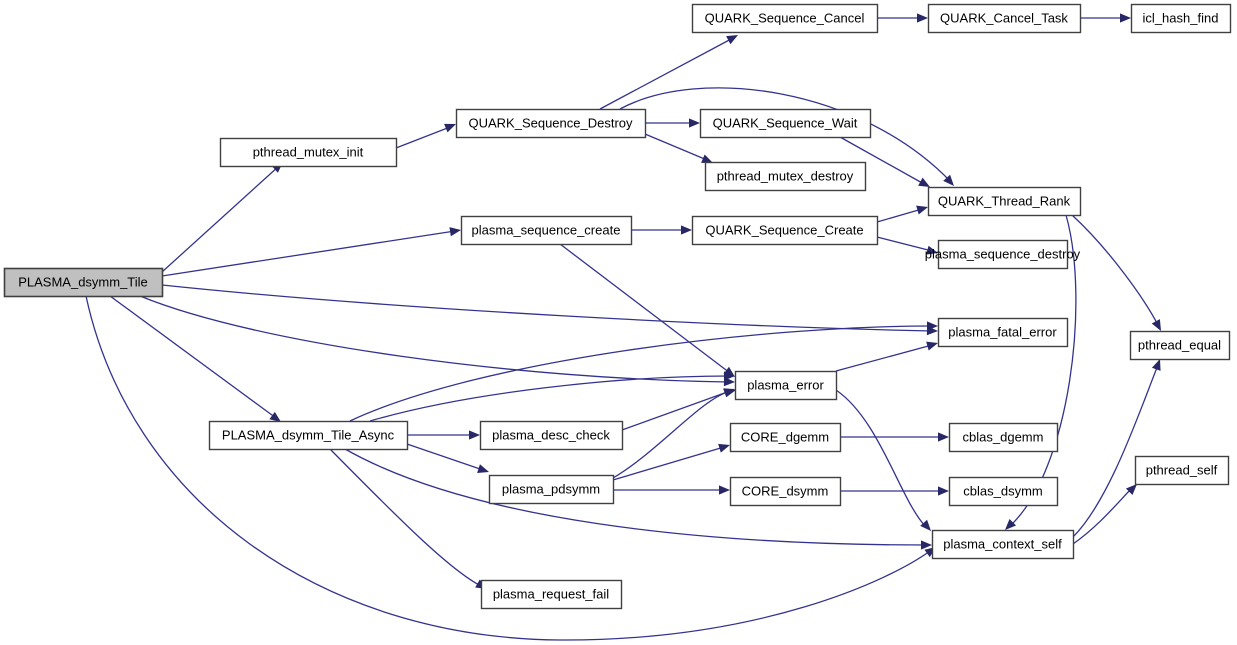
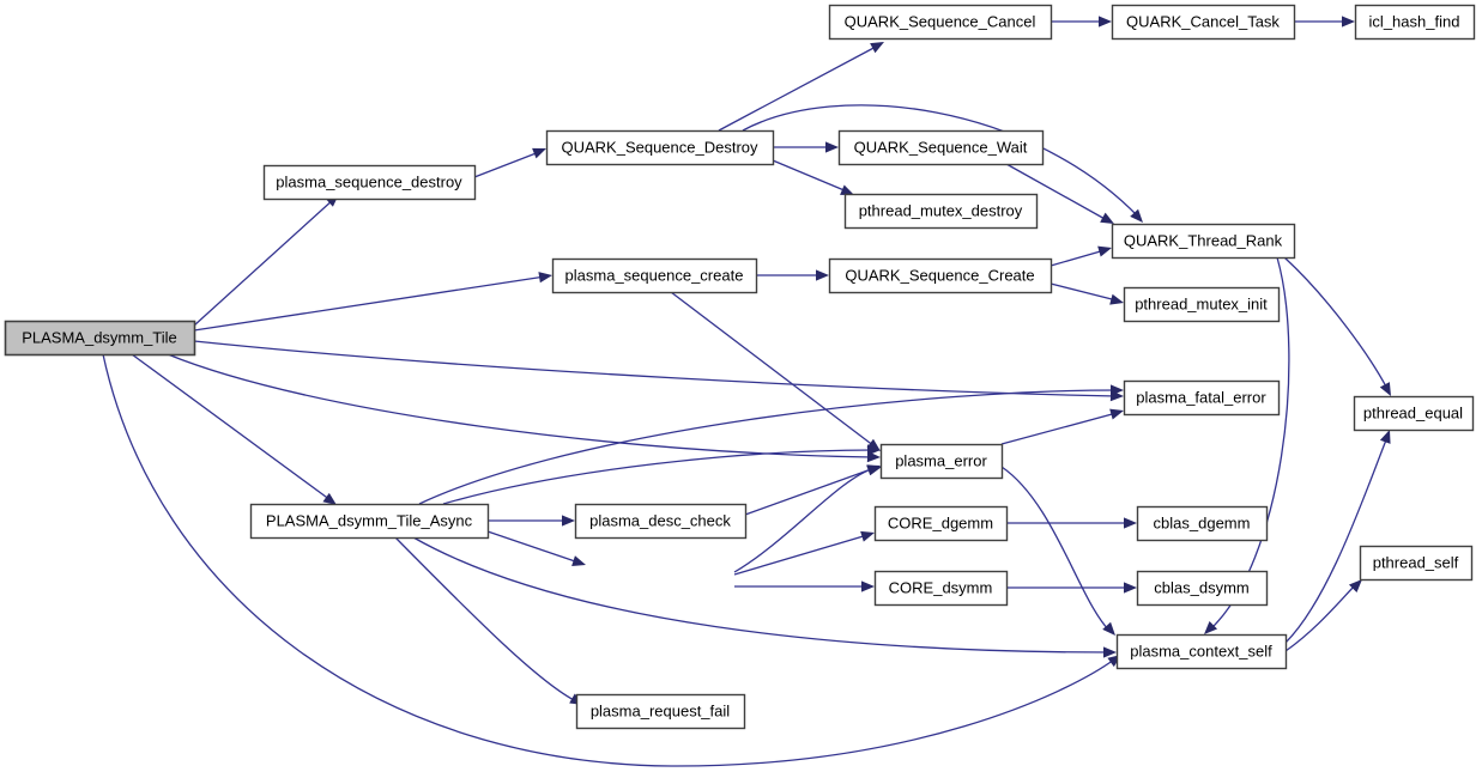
  PLASMA_dsymm_Tile
- pthread_mutex_init
+ plasma_sequence_destroy
  QUARK_Sequence_Destroy
  QUARK_Sequence_Cancel
  QUARK_Cancel_Task
  icl_hash_find
  QUARK_Sequence_Wait
  pthread_mutex_destroy
  QUARK_Thread_Rank
  plasma_sequence_create
  QUARK_Sequence_Create
- plasma_sequence_destroy
+ pthread_mutex_init
  plasma_fatal_error
  pthread_equal
  plasma_error
  PLASMA_dsymm_Tile_Async
  plasma_desc_check
  CORE_dgemm
  cblas_dgemm
- plasma_pdsymm
  CORE_dsymm
  cblas_dsymm
  pthread_self
  plasma_context_self
  plasma_request_fail
